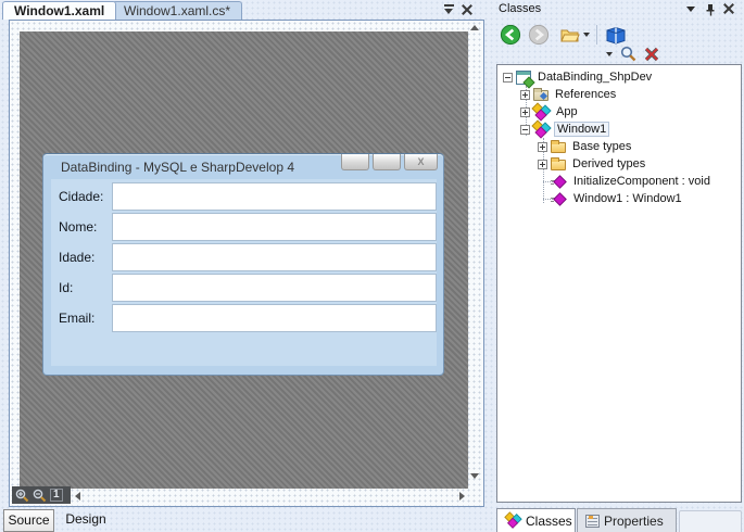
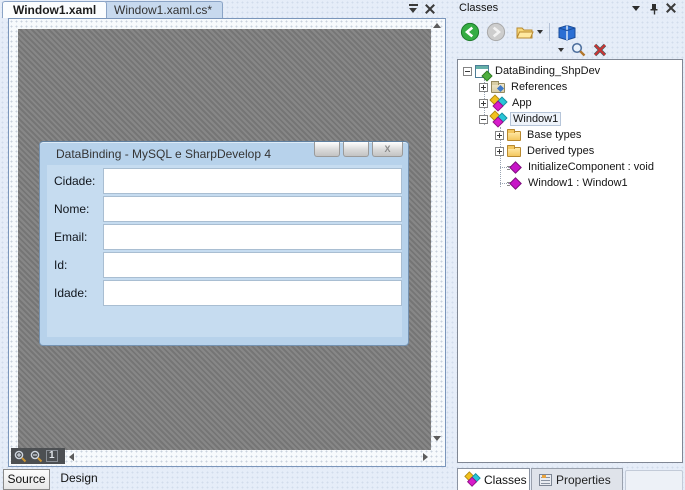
  Window1.xaml
  Window1.xaml.cs*
  DataBinding - MySQL e SharpDevelop 4
  X
  Cidade:
  Nome:
- Idade:
+ Email:
  Id:
- Email:
+ Idade:
  1
  Source
  Design
  Classes
  DataBinding_ShpDev
  References
  App
  Window1
  Base types
  Derived types
  InitializeComponent : void
  Window1 : Window1
  Classes
  Properties
